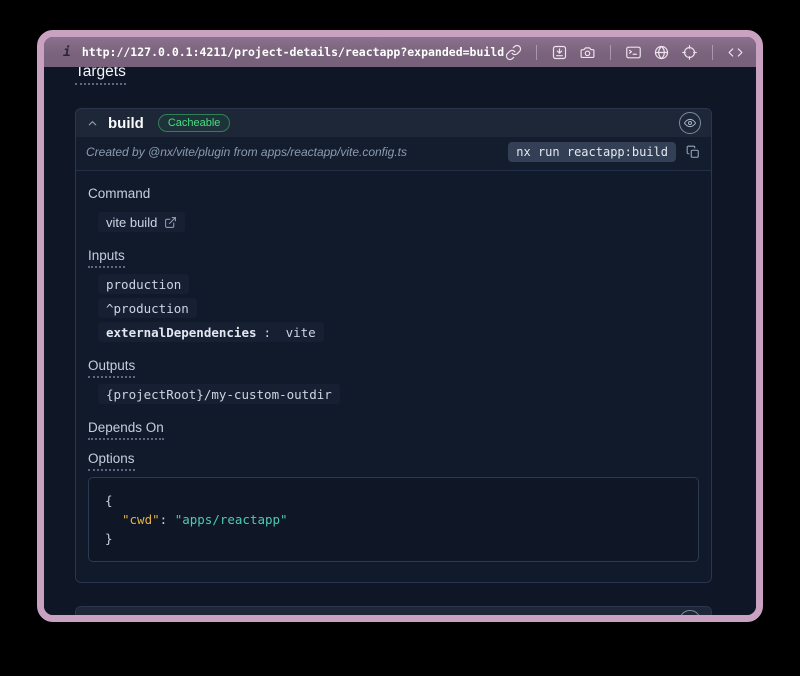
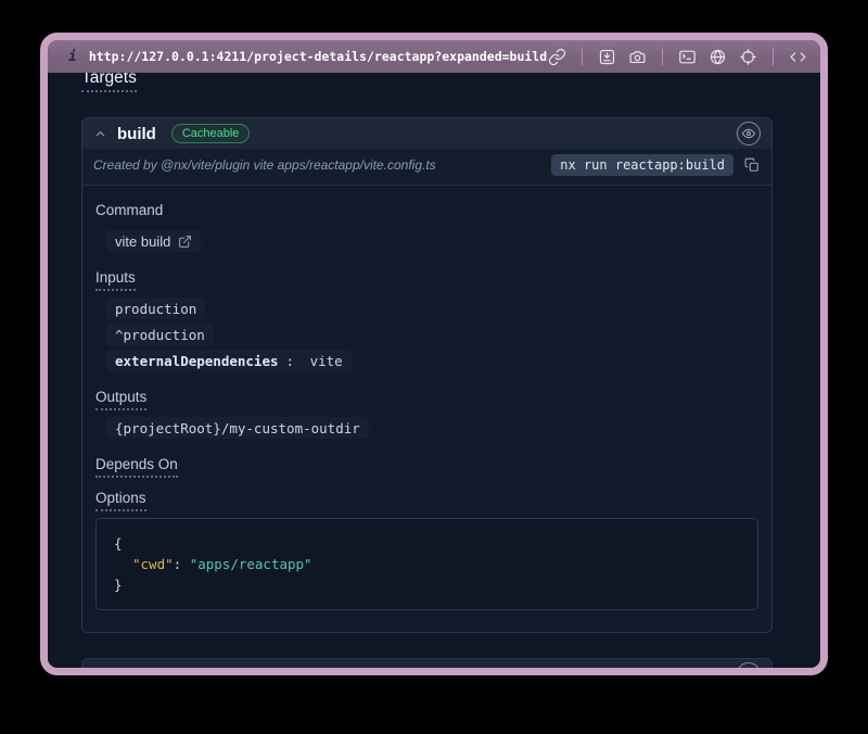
  i
  http://127.0.0.1:4211/project-details/reactapp?expanded=build
  Targets
  build
  Cacheable
- Created by @nx/vite/plugin from apps/reactapp/vite.config.ts
+ Created by @nx/vite/plugin vite apps/reactapp/vite.config.ts
  nx run reactapp:build
  Command
  vite build
  Inputs
  production
  ^production
  externalDependencies
  :
  vite
  Outputs
  {projectRoot}/my-custom-outdir
  Depends On
  Options
  {
  "cwd": "apps/reactapp"
  }
